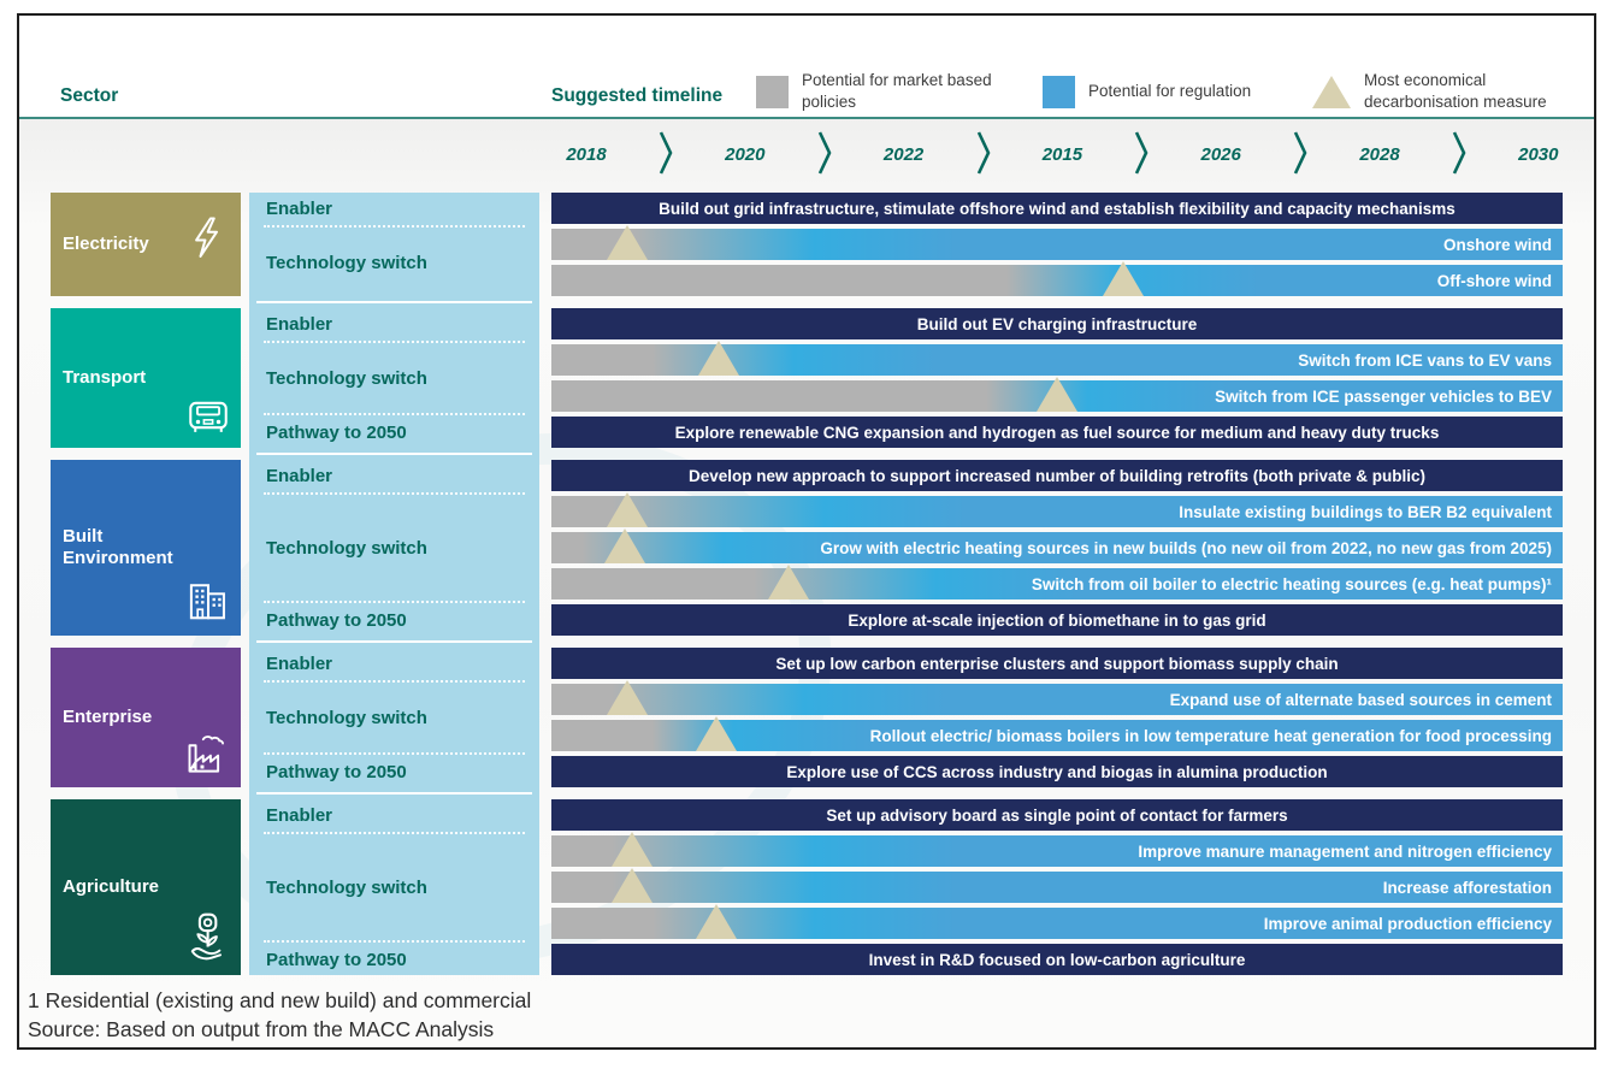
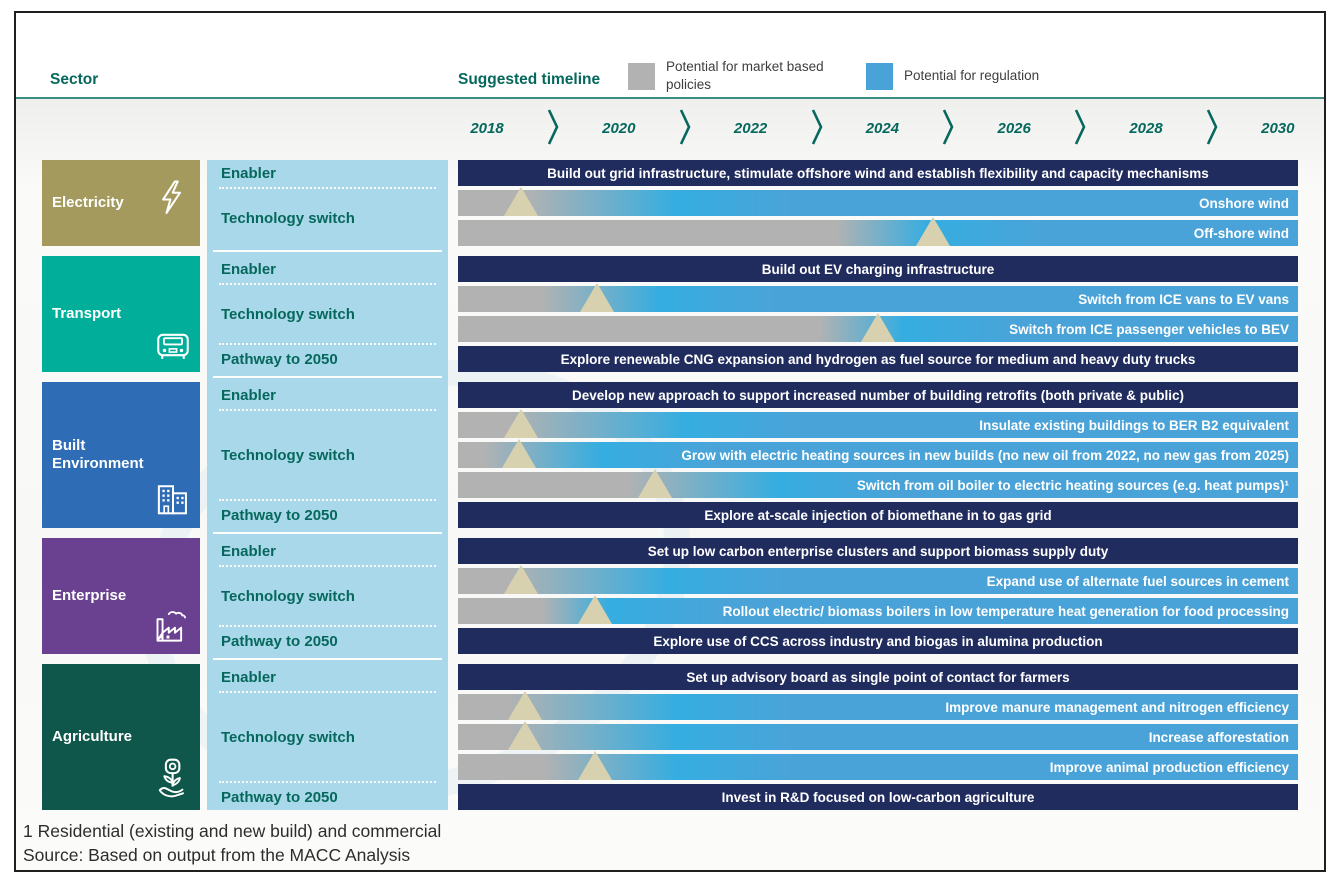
  Sector
  Suggested timeline
  Potential for market based policies
  Potential for regulation
- Most economical decarbonisation measure
  2018
  2020
  2022
- 2015
+ 2024
  2026
  2028
  2030
  Build out grid infrastructure, stimulate offshore wind and establish flexibility and capacity mechanisms
  Enabler
  Onshore wind
  Off-shore wind
  Technology switch
  Electricity
  Build out EV charging infrastructure
  Enabler
  Switch from ICE vans to EV vans
  Switch from ICE passenger vehicles to BEV
  Technology switch
  Explore renewable CNG expansion and hydrogen as fuel source for medium and heavy duty trucks
  Pathway to 2050
  Transport
  Develop new approach to support increased number of building retrofits (both private & public)
  Enabler
  Insulate existing buildings to BER B2 equivalent
  Grow with electric heating sources in new builds (no new oil from 2022, no new gas from 2025)
  Switch from oil boiler to electric heating sources (e.g. heat pumps)¹
  Technology switch
  Explore at-scale injection of biomethane in to gas grid
  Pathway to 2050
  Built Environment
- Set up low carbon enterprise clusters and support biomass supply chain
+ Set up low carbon enterprise clusters and support biomass supply duty
  Enabler
- Expand use of alternate based sources in cement
+ Expand use of alternate fuel sources in cement
  Rollout electric/ biomass boilers in low temperature heat generation for food processing
  Technology switch
  Explore use of CCS across industry and biogas in alumina production
  Pathway to 2050
  Enterprise
  Set up advisory board as single point of contact for farmers
  Enabler
  Improve manure management and nitrogen efficiency
  Increase afforestation
  Improve animal production efficiency
  Technology switch
  Invest in R&D focused on low-carbon agriculture
  Pathway to 2050
  Agriculture
  1 Residential (existing and new build) and commercial
  Source: Based on output from the MACC Analysis
